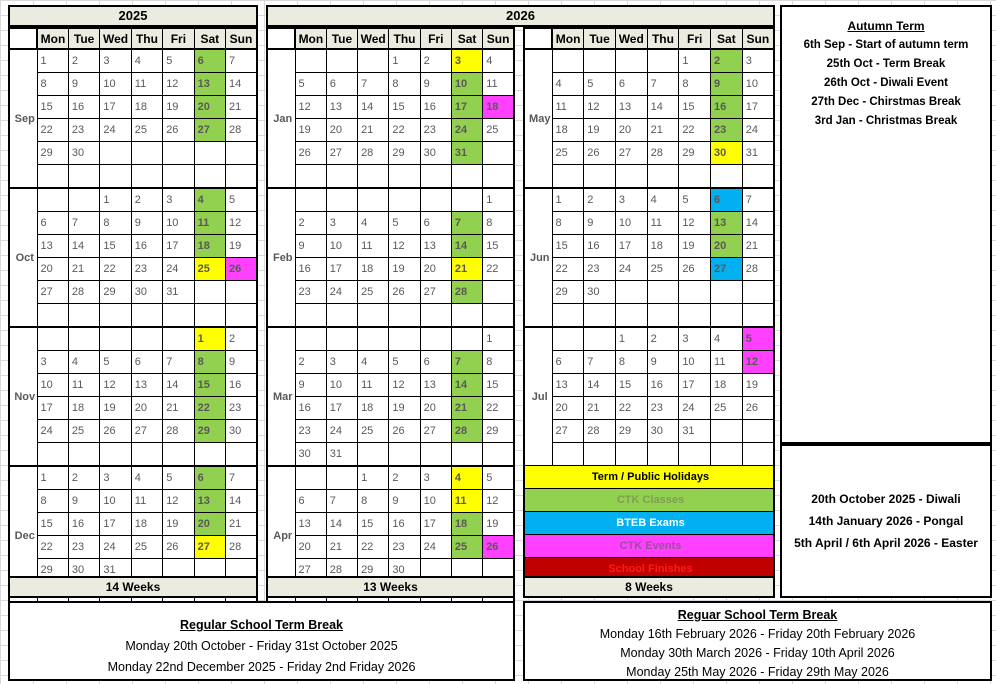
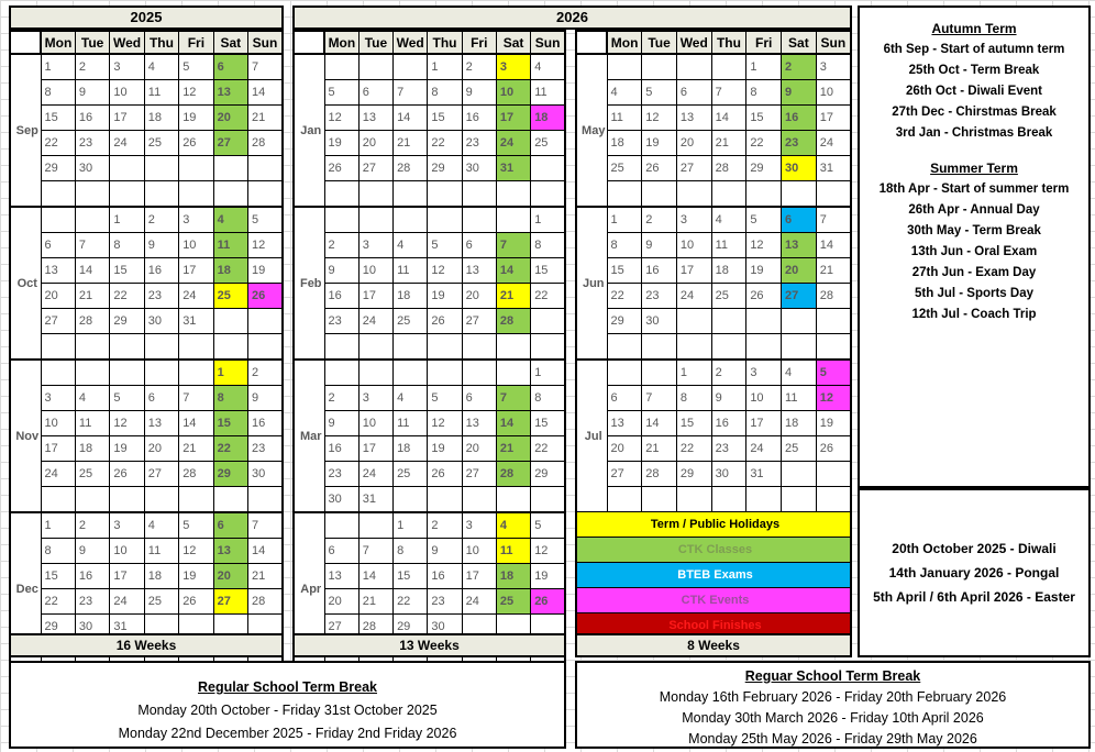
  2025
  2026
  	Mon	Tue	Wed	Thu	Fri	Sat	Sun
  Sep	1	2	3	4	5	6	7
  8	9	10	11	12	13	14
  15	16	17	18	19	20	21
  22	23	24	25	26	27	28
  29	30
  Oct			1	2	3	4	5
  6	7	8	9	10	11	12
  13	14	15	16	17	18	19
  20	21	22	23	24	25	26
  27	28	29	30	31
  Nov						1	2
  3	4	5	6	7	8	9
  10	11	12	13	14	15	16
  17	18	19	20	21	22	23
  24	25	26	27	28	29	30
  Dec	1	2	3	4	5	6	7
  8	9	10	11	12	13	14
  15	16	17	18	19	20	21
  22	23	24	25	26	27	28
  29	30	31
  	Mon	Tue	Wed	Thu	Fri	Sat	Sun
  Jan				1	2	3	4
  5	6	7	8	9	10	11
  12	13	14	15	16	17	18
  19	20	21	22	23	24	25
  26	27	28	29	30	31
  Feb							1
  2	3	4	5	6	7	8
  9	10	11	12	13	14	15
  16	17	18	19	20	21	22
  23	24	25	26	27	28
  Mar							1
  2	3	4	5	6	7	8
  9	10	11	12	13	14	15
  16	17	18	19	20	21	22
  23	24	25	26	27	28	29
  30	31
  Apr			1	2	3	4	5
  6	7	8	9	10	11	12
  13	14	15	16	17	18	19
  20	21	22	23	24	25	26
  27	28	29	30
  	Mon	Tue	Wed	Thu	Fri	Sat	Sun
  May					1	2	3
  4	5	6	7	8	9	10
  11	12	13	14	15	16	17
  18	19	20	21	22	23	24
  25	26	27	28	29	30	31
  Jun	1	2	3	4	5	6	7
  8	9	10	11	12	13	14
  15	16	17	18	19	20	21
  22	23	24	25	26	27	28
  29	30
  Jul			1	2	3	4	5
  6	7	8	9	10	11	12
  13	14	15	16	17	18	19
  20	21	22	23	24	25	26
  27	28	29	30	31
  Term / Public Holidays
  CTK Classes
  BTEB Exams
  CTK Events
  School Finishes
- 14 Weeks
+ 16 Weeks
  13 Weeks
  8 Weeks
  Autumn Term
  6th Sep - Start of autumn term
  25th Oct - Term Break
  26th Oct - Diwali Event
  27th Dec - Chirstmas Break
  3rd Jan - Christmas Break
+ Summer Term
+ 18th Apr - Start of summer term
+ 26th Apr - Annual Day
+ 30th May - Term Break
+ 13th Jun - Oral Exam
+ 27th Jun - Exam Day
+ 5th Jul - Sports Day
+ 12th Jul - Coach Trip
  20th October 2025 - Diwali
  14th January 2026 - Pongal
  5th April / 6th April 2026 - Easter
  Regular School Term Break
  Monday 20th October - Friday 31st October 2025
  Monday 22nd December 2025 - Friday 2nd Friday 2026
  Reguar School Term Break
  Monday 16th February 2026 - Friday 20th February 2026
  Monday 30th March 2026 - Friday 10th April 2026
  Monday 25th May 2026 - Friday 29th May 2026
